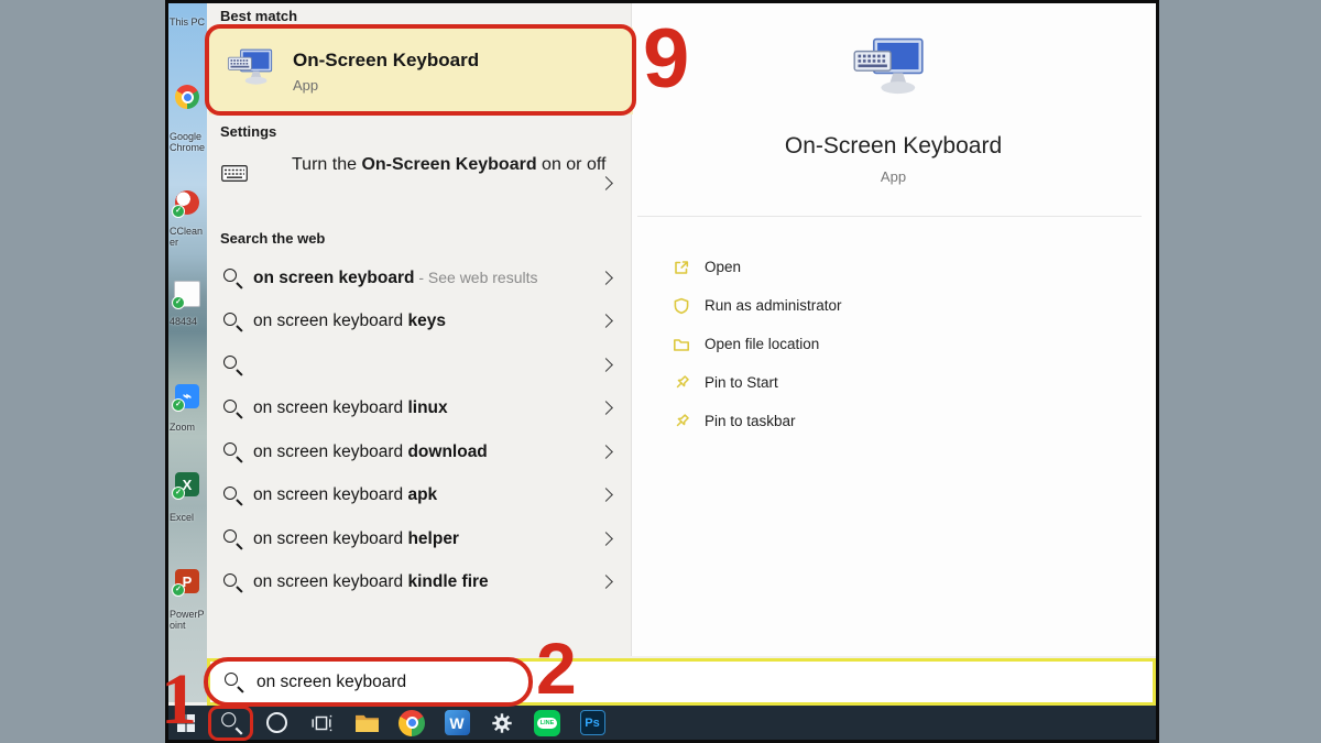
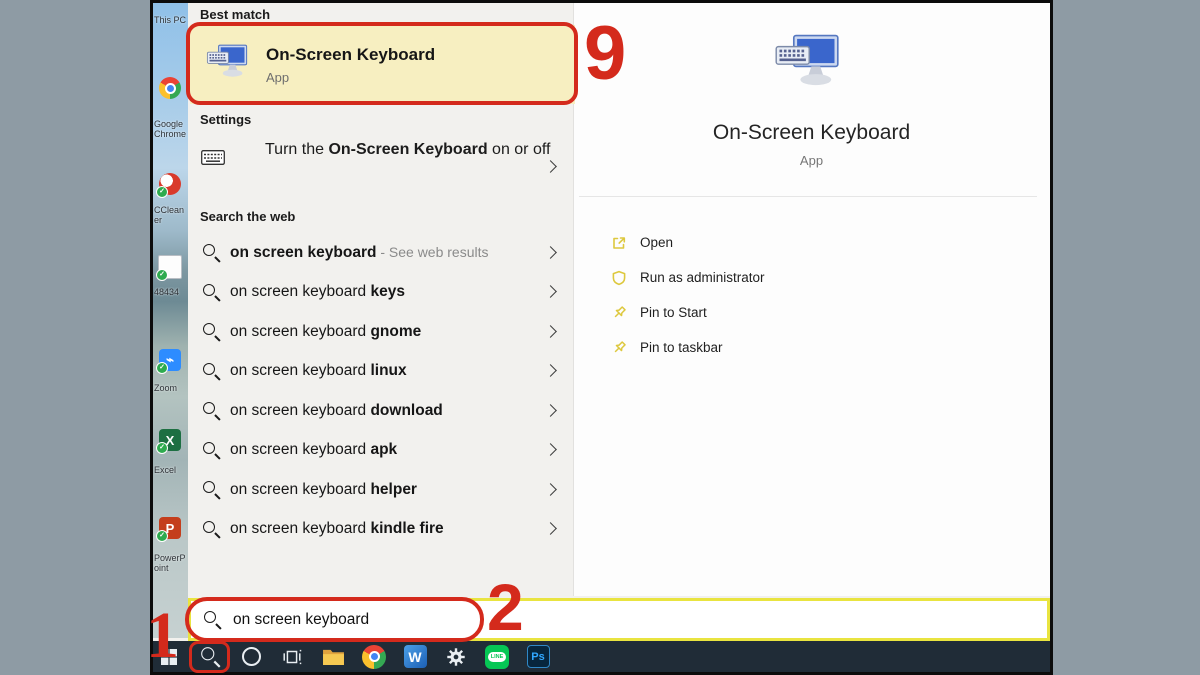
  This PC
  Google Chrome
  CCleaner
  48434
  ⌁
  Zoom
  X
  Excel
  P
  PowerPoint
  Best match
  On-Screen Keyboard
  App
  Settings
  Turn the On-Screen Keyboard on or off
  Search the web
  on screen keyboard - See web results
  on screen keyboard keys
+ on screen keyboard gnome
  on screen keyboard linux
  on screen keyboard download
  on screen keyboard apk
  on screen keyboard helper
  on screen keyboard kindle fire
  On-Screen Keyboard
  App
  Open
  Run as administrator
- Open file location
  Pin to Start
  Pin to taskbar
  on screen keyboard
  W
  Ps
  9
  2
  1
